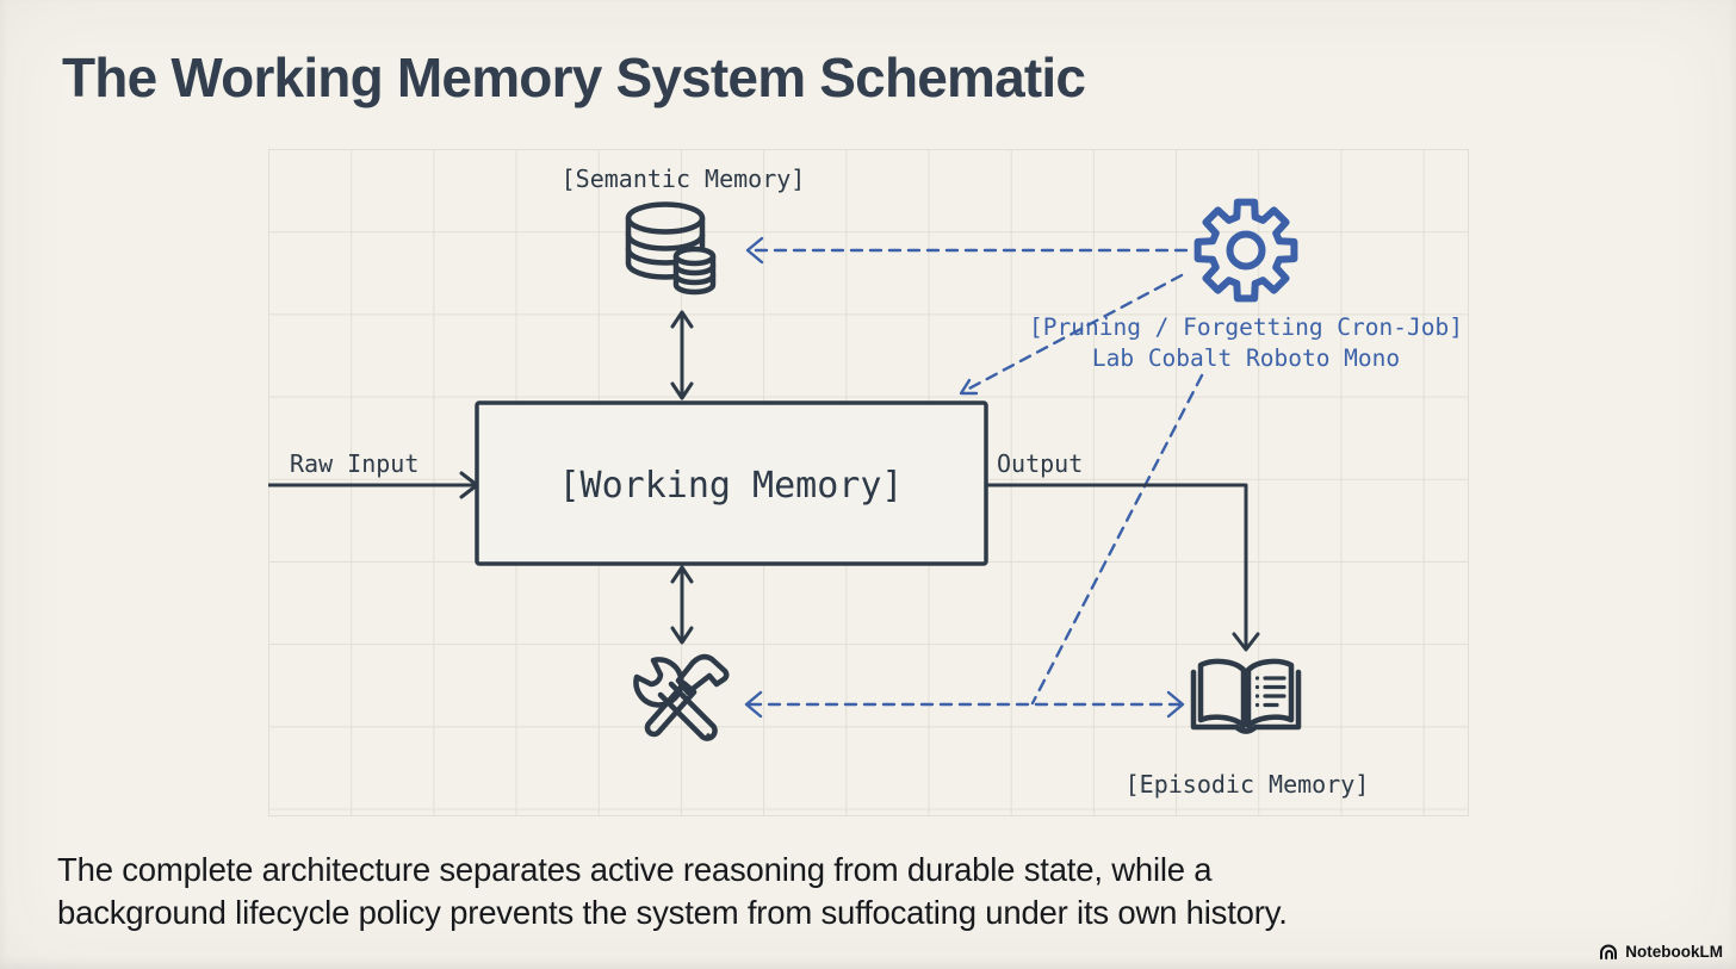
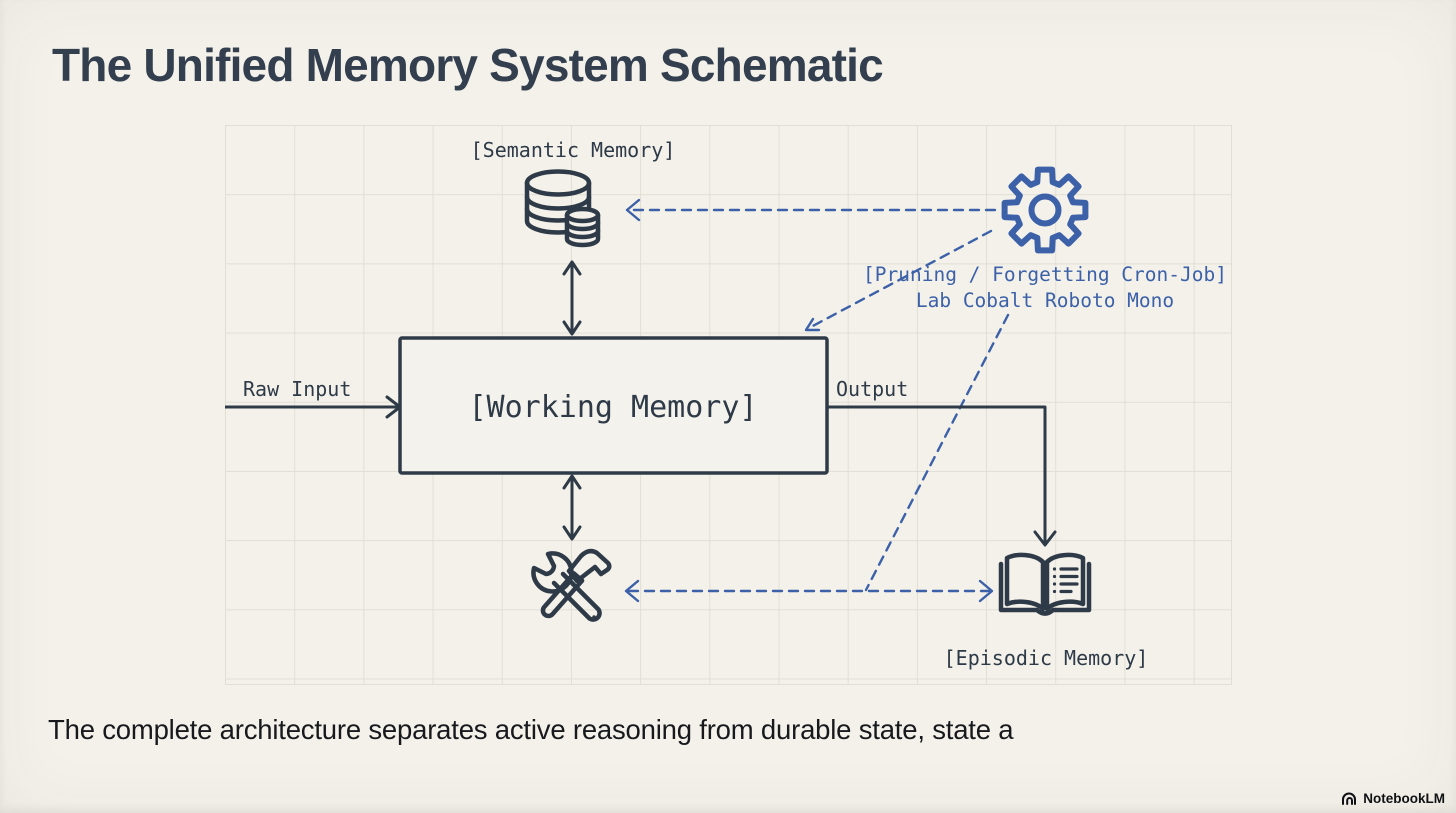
- The Working Memory System Schematic
+ The Unified Memory System Schematic
  [Working Memory]
  Raw Input
  Output
  [Semantic Memory]
  [Pruning / Forgetting Cron-Job]
  Lab Cobalt Roboto Mono
  [Episodic Memory]
- The complete architecture separates active reasoning from durable state, while a
+ The complete architecture separates active reasoning from durable state, state a
- background lifecycle policy prevents the system from suffocating under its own history.
  NotebookLM
